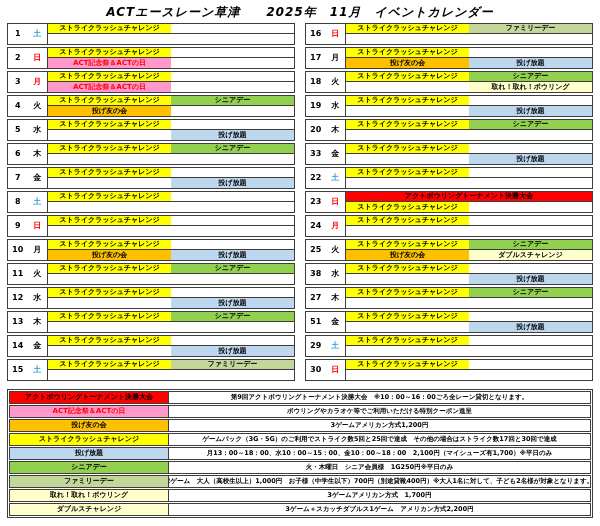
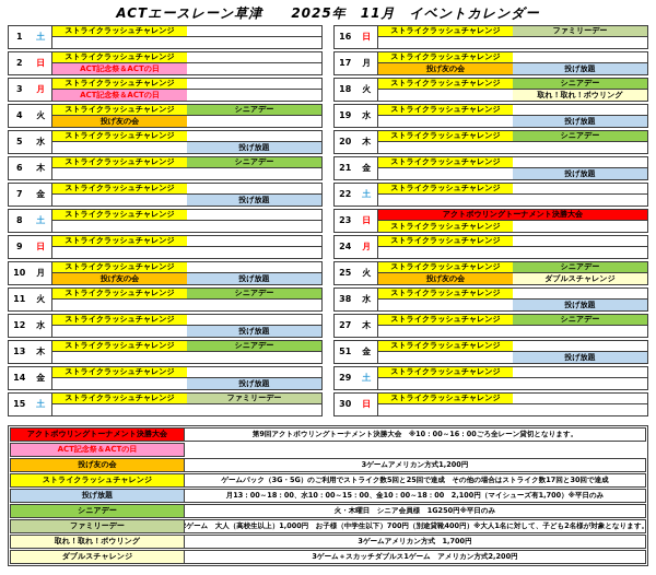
  ACTエースレーン草津 2025年 11月 イベントカレンダー
  1
  土
  ストライクラッシュチャレンジ
  2
  日
  ストライクラッシュチャレンジ
  ACT記念祭＆ACTの日
  3
  月
  ストライクラッシュチャレンジ
  ACT記念祭＆ACTの日
  4
  火
  ストライクラッシュチャレンジ
  シニアデー
  投げ友の会
  5
  水
  ストライクラッシュチャレンジ
  投げ放題
  6
  木
  ストライクラッシュチャレンジ
  シニアデー
  7
  金
  ストライクラッシュチャレンジ
  投げ放題
  8
  土
  ストライクラッシュチャレンジ
  9
  日
  ストライクラッシュチャレンジ
  10
  月
  ストライクラッシュチャレンジ
  投げ友の会
  投げ放題
  11
  火
  ストライクラッシュチャレンジ
  シニアデー
  12
  水
  ストライクラッシュチャレンジ
  投げ放題
  13
  木
  ストライクラッシュチャレンジ
  シニアデー
  14
  金
  ストライクラッシュチャレンジ
  投げ放題
  15
  土
  ストライクラッシュチャレンジ
  ファミリーデー
  16
  日
  ストライクラッシュチャレンジ
  ファミリーデー
  17
  月
  ストライクラッシュチャレンジ
  投げ友の会
  投げ放題
  18
  火
  ストライクラッシュチャレンジ
  シニアデー
  取れ！取れ！ボウリング
  19
  水
  ストライクラッシュチャレンジ
  投げ放題
  20
  木
  ストライクラッシュチャレンジ
  シニアデー
- 33
+ 21
  金
  ストライクラッシュチャレンジ
  投げ放題
  22
  土
  ストライクラッシュチャレンジ
  23
  日
  アクトボウリングトーナメント決勝大会
  ストライクラッシュチャレンジ
  24
  月
  ストライクラッシュチャレンジ
  25
  火
  ストライクラッシュチャレンジ
  シニアデー
  投げ友の会
  ダブルスチャレンジ
  38
  水
  ストライクラッシュチャレンジ
  投げ放題
  27
  木
  ストライクラッシュチャレンジ
  シニアデー
  51
  金
  ストライクラッシュチャレンジ
  投げ放題
  29
  土
  ストライクラッシュチャレンジ
  30
  日
  ストライクラッシュチャレンジ
  アクトボウリングトーナメント決勝大会
  第9回アクトボウリングトーナメント決勝大会 ※10：00～16：00ごろ全レーン貸切となります。
  ACT記念祭＆ACTの日
- ボウリングやカラオケ等でご利用いただける特別クーポン進呈
  投げ友の会
  3ゲームアメリカン方式1,200円
  ストライクラッシュチャレンジ
  ゲームパック（3G・5G）のご利用でストライク数5回と25回で達成 その他の場合はストライク数17回と30回で達成
  投げ放題
  月13：00～18：00、水10：00～15：00、金10：00～18：00 2,100円（マイシューズ有1,700）※平日のみ
  シニアデー
  火・木曜日 シニア会員様 1G250円※平日のみ
  ファミリーデー
  2ゲーム 大人（高校生以上）1,000円 お子様（中学生以下）700円（別途貸靴400円）※大人1名に対して、子ども2名様が対象となります。
  取れ！取れ！ボウリング
  3ゲームアメリカン方式 1,700円
  ダブルスチャレンジ
  3ゲーム＋スカッチダブルス1ゲーム アメリカン方式2,200円
